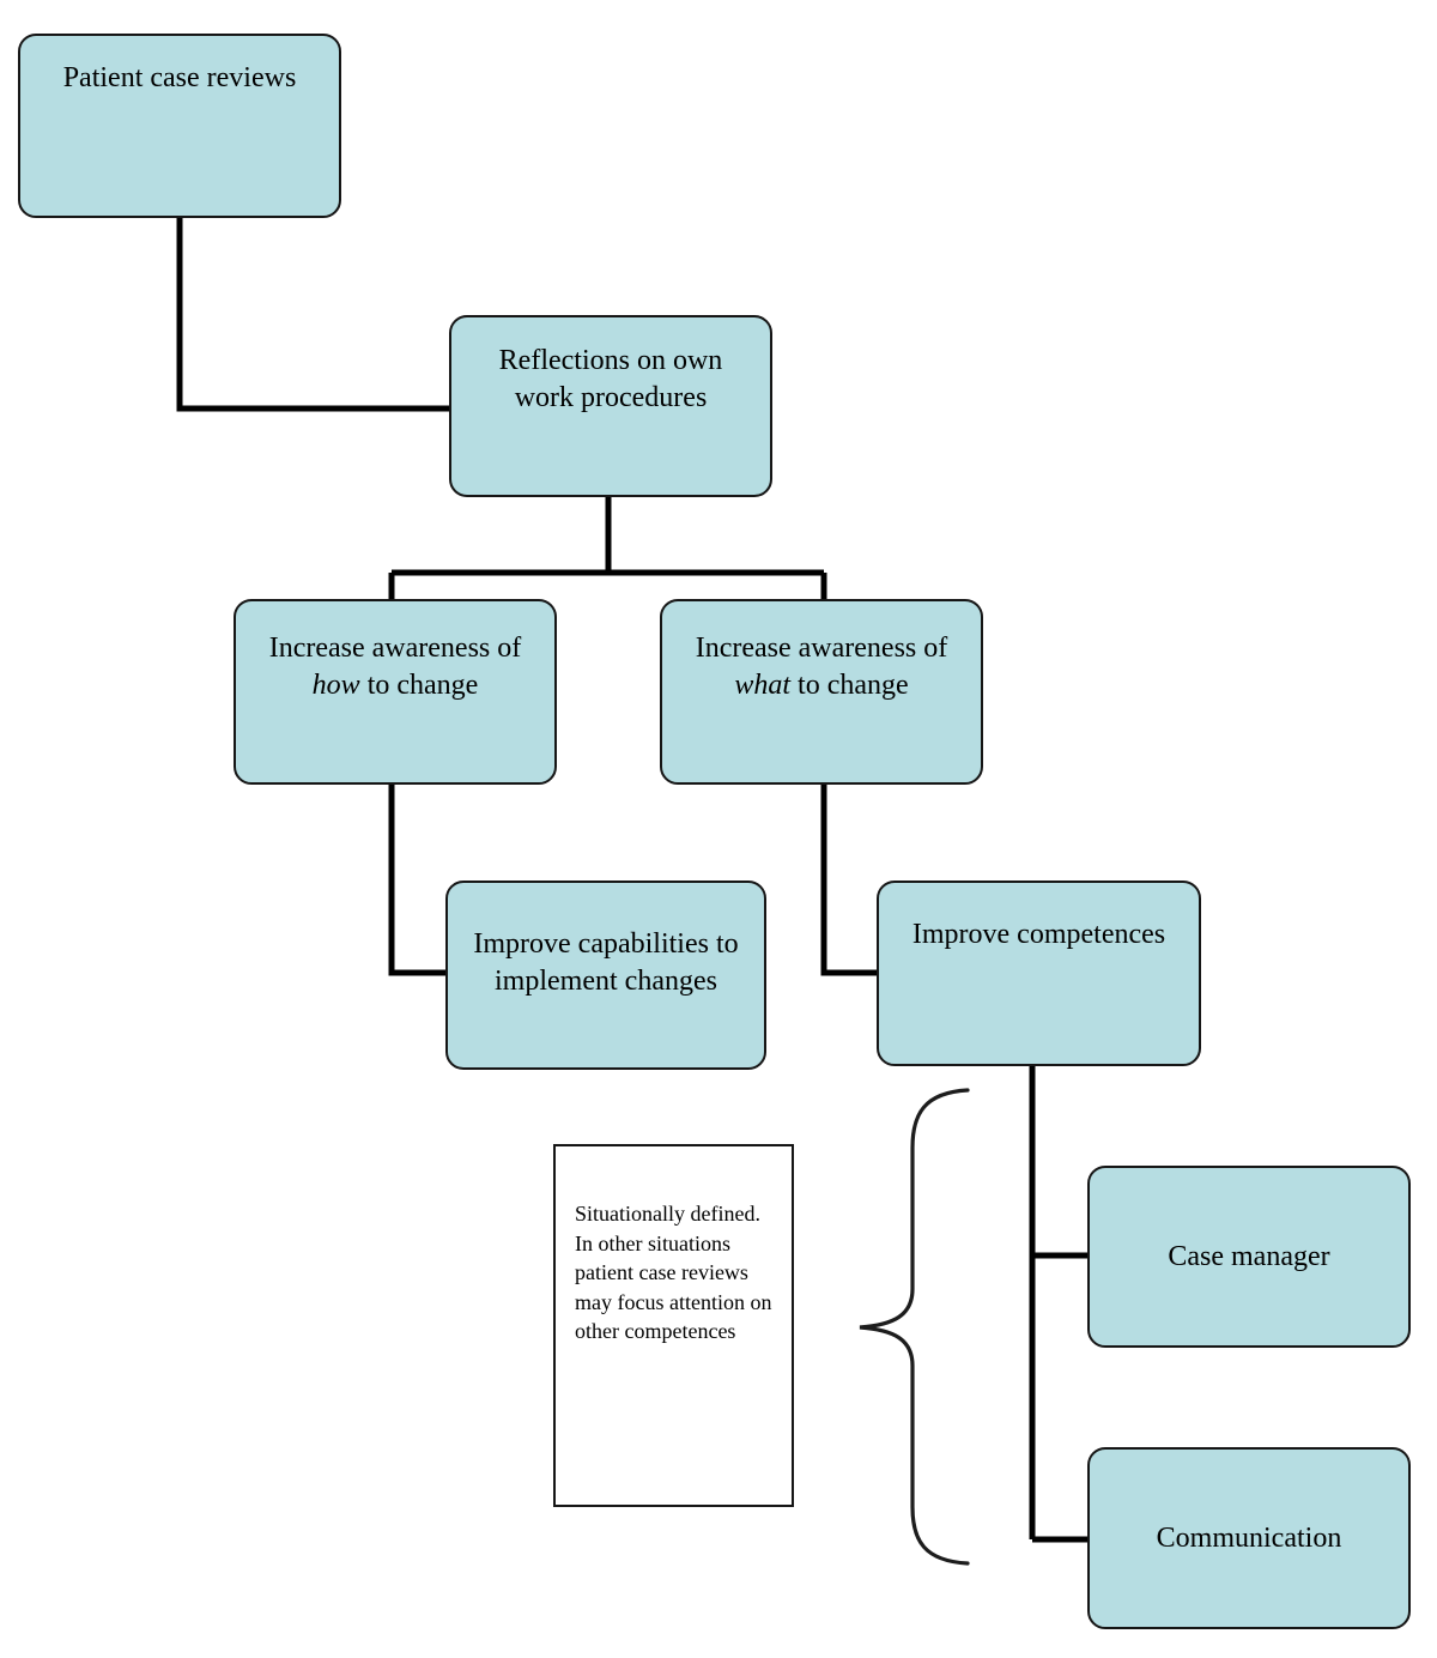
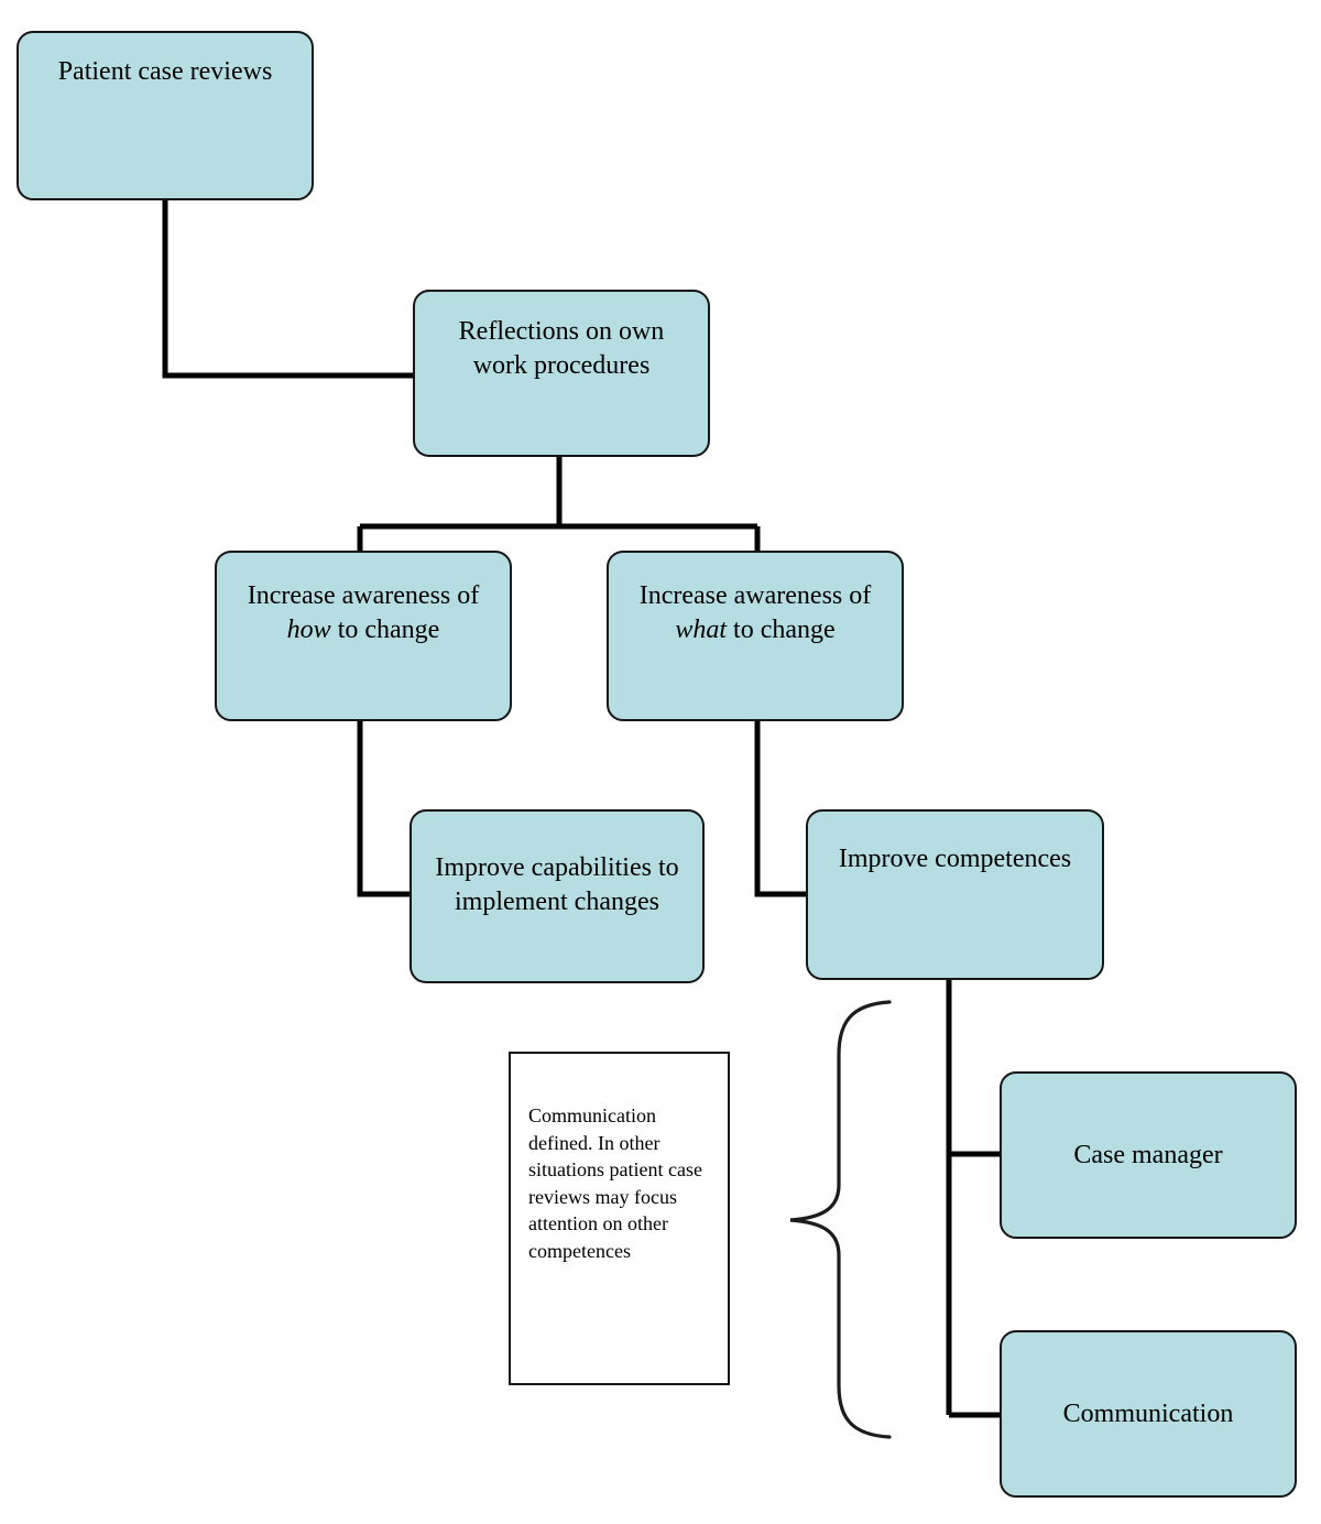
  Patient case reviews
  Reflections on own
  work procedures
  Increase awareness of
  how to change
  Increase awareness of
  what to change
  Improve capabilities to
  implement changes
  Improve competences
  Case manager
  Communication
- Situationally defined. In other situations patient case reviews may focus attention on other competences
+ Communication defined. In other situations patient case reviews may focus attention on other competences
